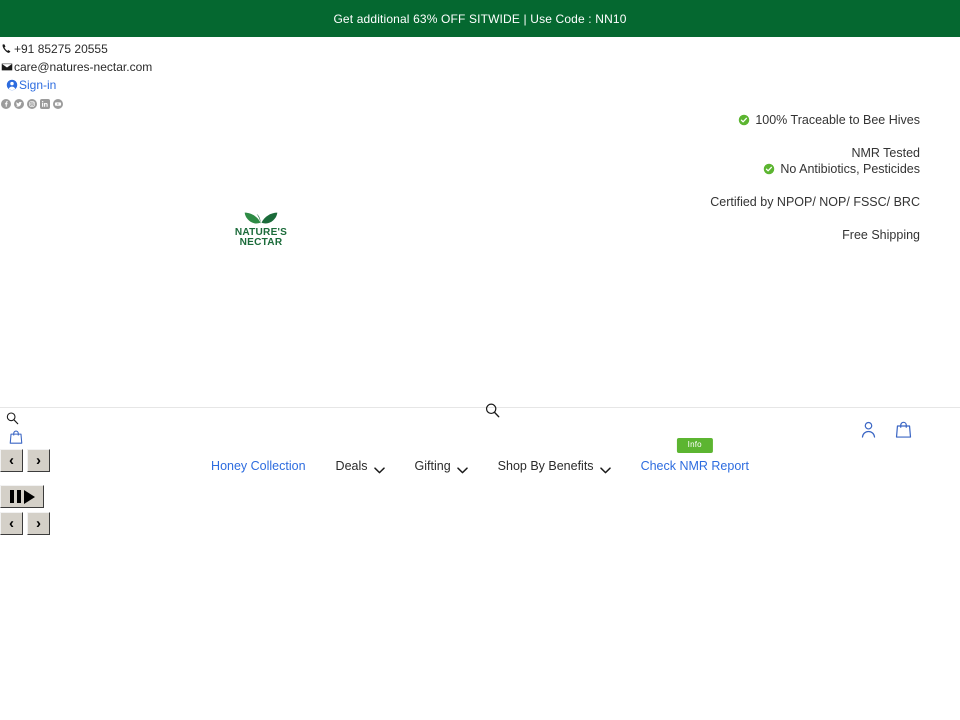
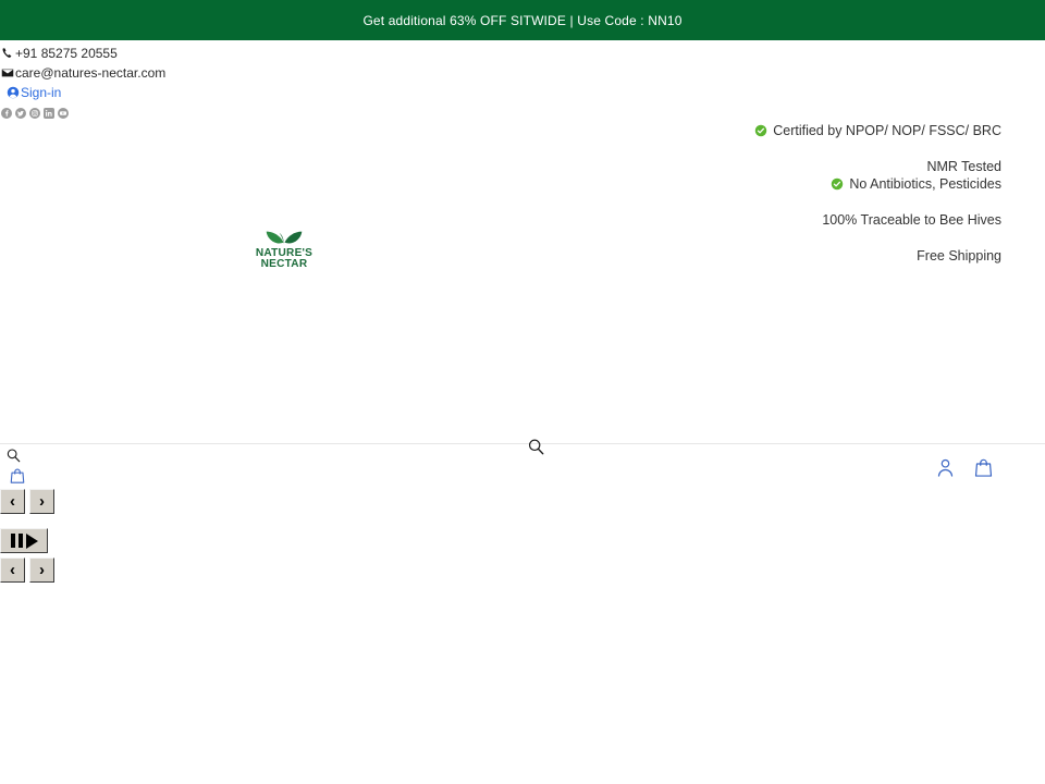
  Get additional 63% OFF SITWIDE | Use Code : NN10
  +91 85275 20555
  care@natures-nectar.com
  Sign-in
- 100% Traceable to Bee Hives
+ Certified by NPOP/ NOP/ FSSC/ BRC
  NMR Tested
  No Antibiotics, Pesticides
- Certified by NPOP/ NOP/ FSSC/ BRC
+ 100% Traceable to Bee Hives
  Free Shipping
  NATURE'S
  NECTAR
- Honey Collection
- Deals
- Gifting
- Shop By Benefits
- Info
- Check NMR Report
  ‹
  ›
  ‹
  ›
